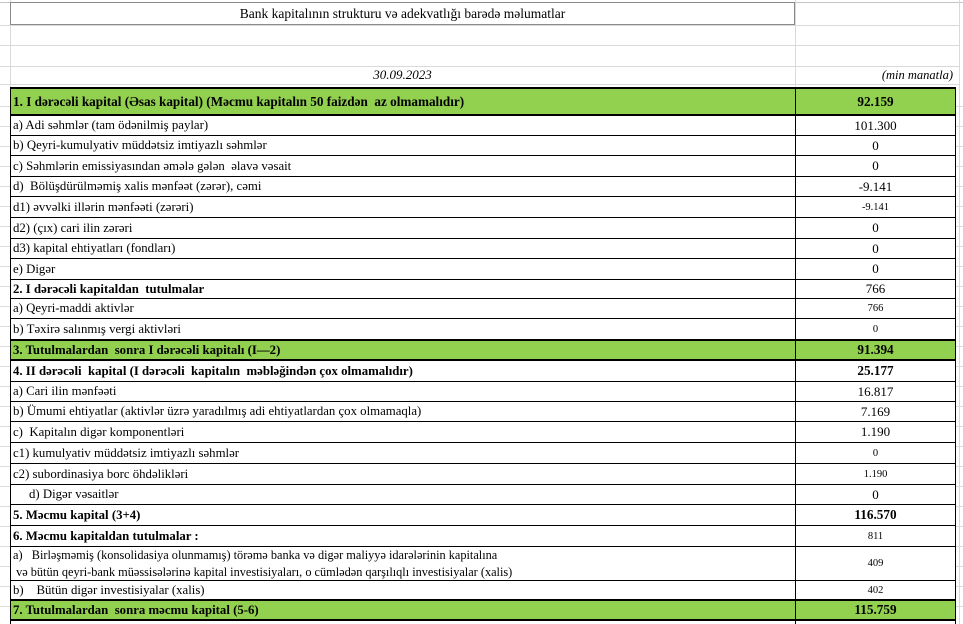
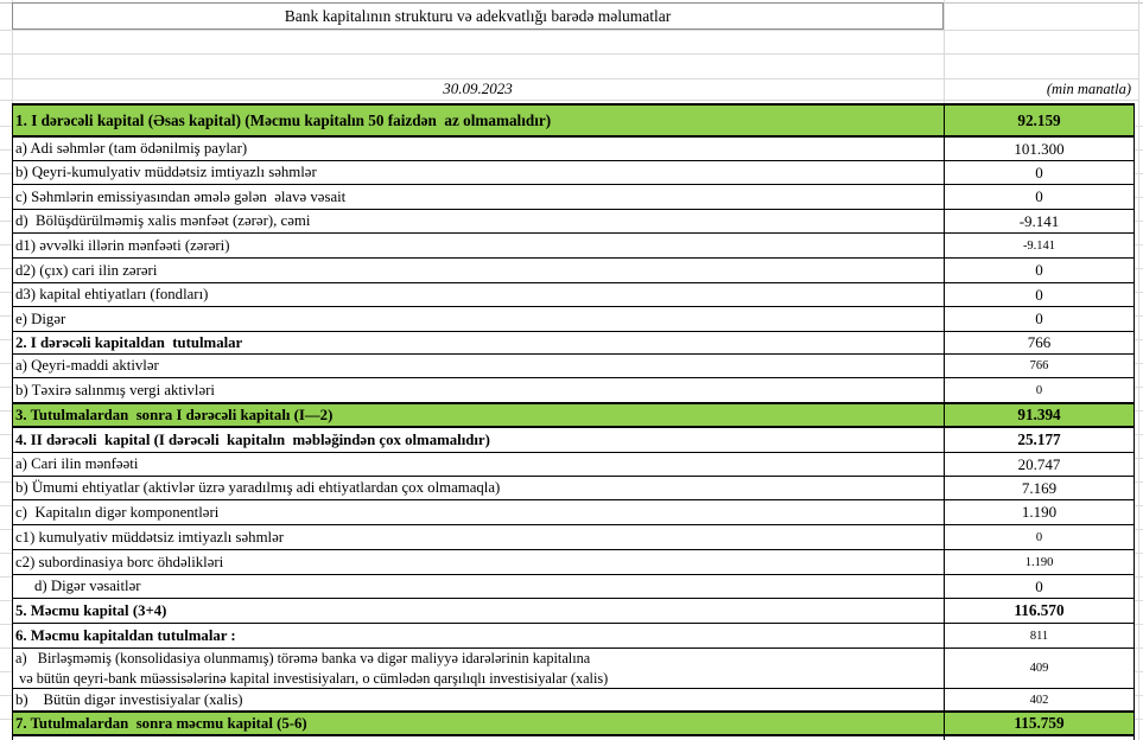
  Bank kapitalının strukturu və adekvatlığı barədə məlumatlar
  30.09.2023
  (min manatla)
  1. I dərəcəli kapital (Əsas kapital) (Məcmu kapitalın 50 faizdən az olmamalıdır)
  92.159
  a) Adi səhmlər (tam ödənilmiş paylar)
  101.300
  b) Qeyri-kumulyativ müddətsiz imtiyazlı səhmlər
  0
  c) Səhmlərin emissiyasından əmələ gələn əlavə vəsait
  0
  d) Bölüşdürülməmiş xalis mənfəət (zərər), cəmi
  -9.141
  d1) əvvəlki illərin mənfəəti (zərəri)
  -9.141
  d2) (çıx) cari ilin zərəri
  0
  d3) kapital ehtiyatları (fondları)
  0
  e) Digər
  0
  2. I dərəcəli kapitaldan tutulmalar
  766
  a) Qeyri-maddi aktivlər
  766
  b) Təxirə salınmış vergi aktivləri
  0
  3. Tutulmalardan sonra I dərəcəli kapitalı (I—2)
  91.394
  4. II dərəcəli kapital (I dərəcəli kapitalın məbləğindən çox olmamalıdır)
  25.177
  a) Cari ilin mənfəəti
- 16.817
+ 20.747
  b) Ümumi ehtiyatlar (aktivlər üzrə yaradılmış adi ehtiyatlardan çox olmamaqla)
  7.169
  c) Kapitalın digər komponentləri
  1.190
  c1) kumulyativ müddətsiz imtiyazlı səhmlər
  0
  c2) subordinasiya borc öhdəlikləri
  1.190
  d) Digər vəsaitlər
  0
  5. Məcmu kapital (3+4)
  116.570
  6. Məcmu kapitaldan tutulmalar :
  811
  a) Birləşməmiş (konsolidasiya olunmamış) törəmə banka və digər maliyyə idarələrinin kapitalına
  və bütün qeyri-bank müəssisələrinə kapital investisiyaları, o cümlədən qarşılıqlı investisiyalar (xalis)
  409
  b) Bütün digər investisiyalar (xalis)
  402
  7. Tutulmalardan sonra məcmu kapital (5-6)
  115.759
